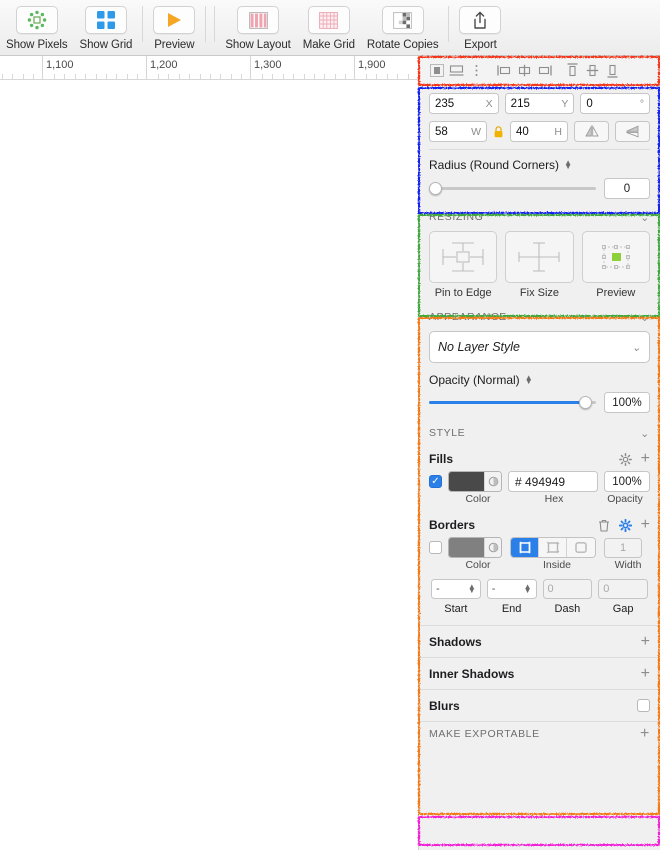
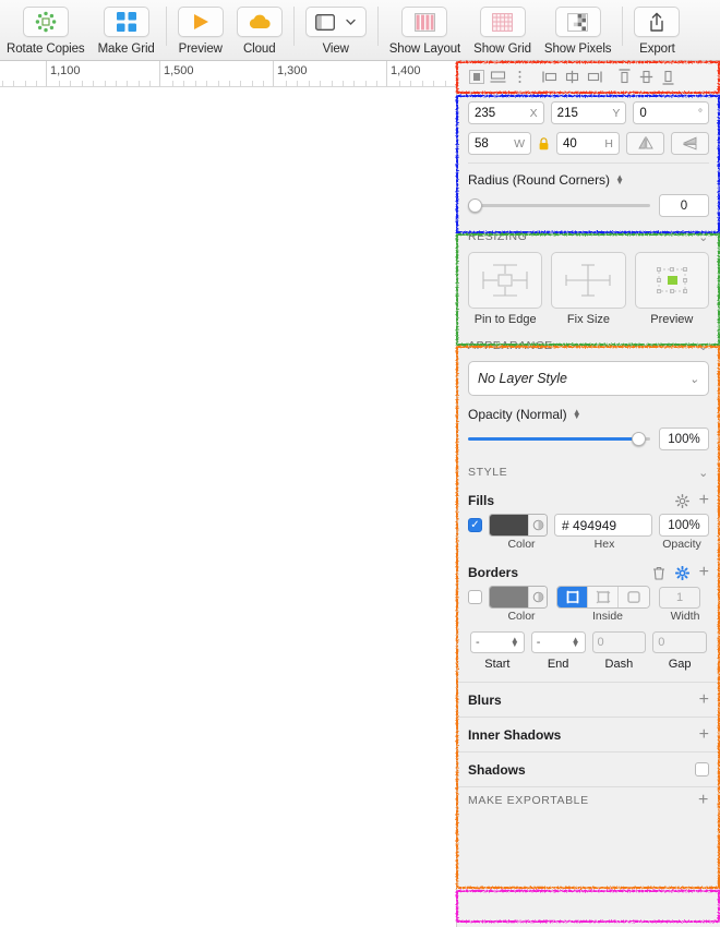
- Show Pixels
+ Rotate Copies
- Show Grid
+ Make Grid
  Preview
+ Cloud
+ View
  Show Layout
- Make Grid
+ Show Grid
- Rotate Copies
+ Show Pixels
  Export
  1,100
- 1,200
+ 1,500
  1,300
- 1,900
+ 1,400
  235
  X
  215
  Y
  0
  °
  58
  W
  40
  H
  Radius (Round Corners)
  ▲
  ▼
  0
  RESIZING
  ⌄
  Pin to Edge
  Fix Size
  Preview
  APPEARANCE
  ⌄
  No Layer Style
  ⌄
  Opacity (Normal)
  ▲
  ▼
  100%
  STYLE
  ⌄
  Fills
  +
  # 494949
  100%
  Color
  Hex
  Opacity
  Borders
  +
  1
  Color
  Inside
  Width
  -
  ▲
  ▼
  Start
  -
  ▲
  ▼
  End
  0
  Dash
  0
  Gap
- Shadows
+ Blurs
  +
  Inner Shadows
  +
- Blurs
+ Shadows
  MAKE EXPORTABLE
  +
